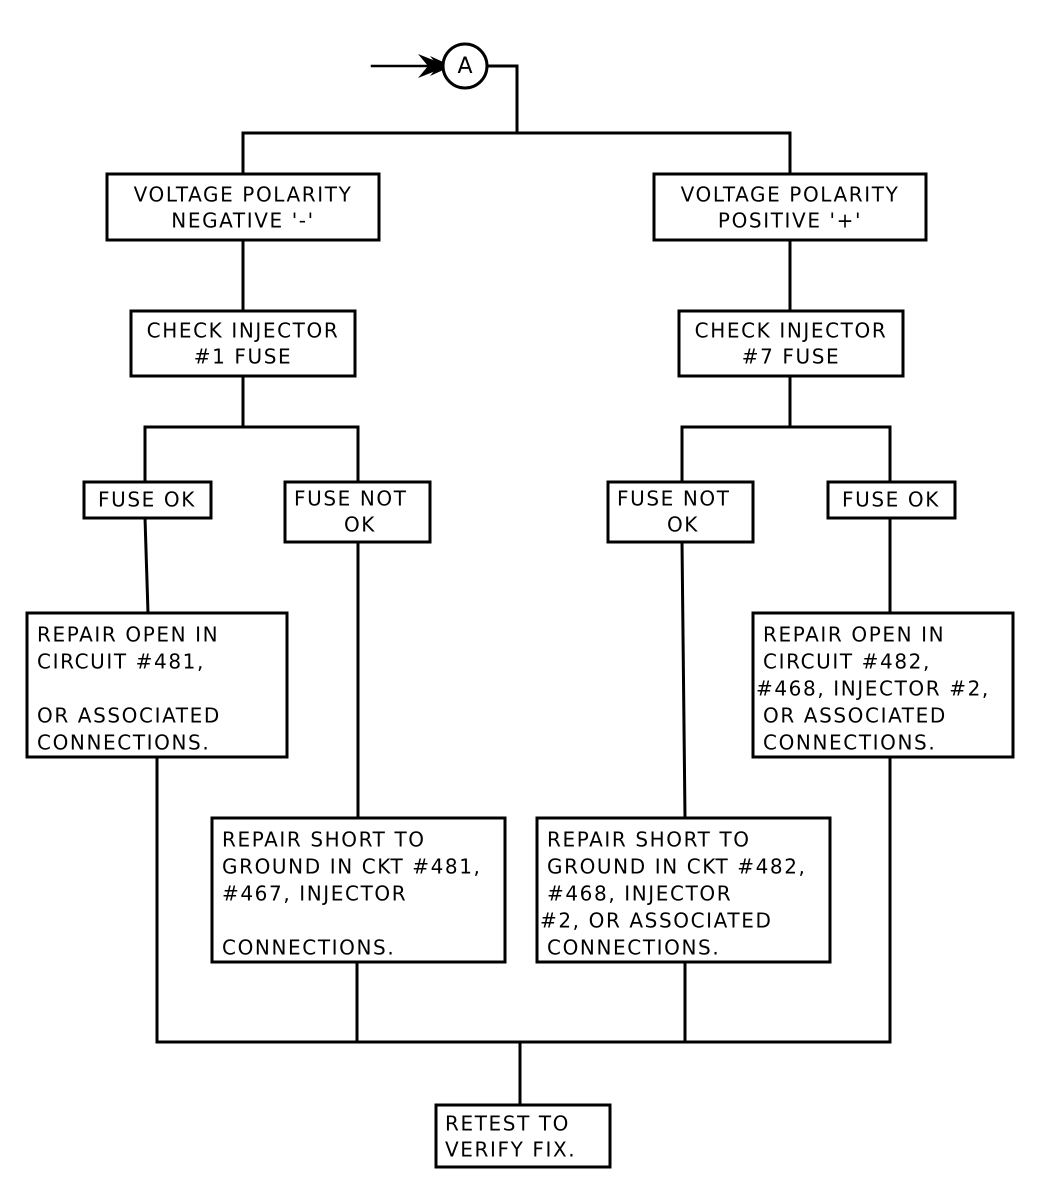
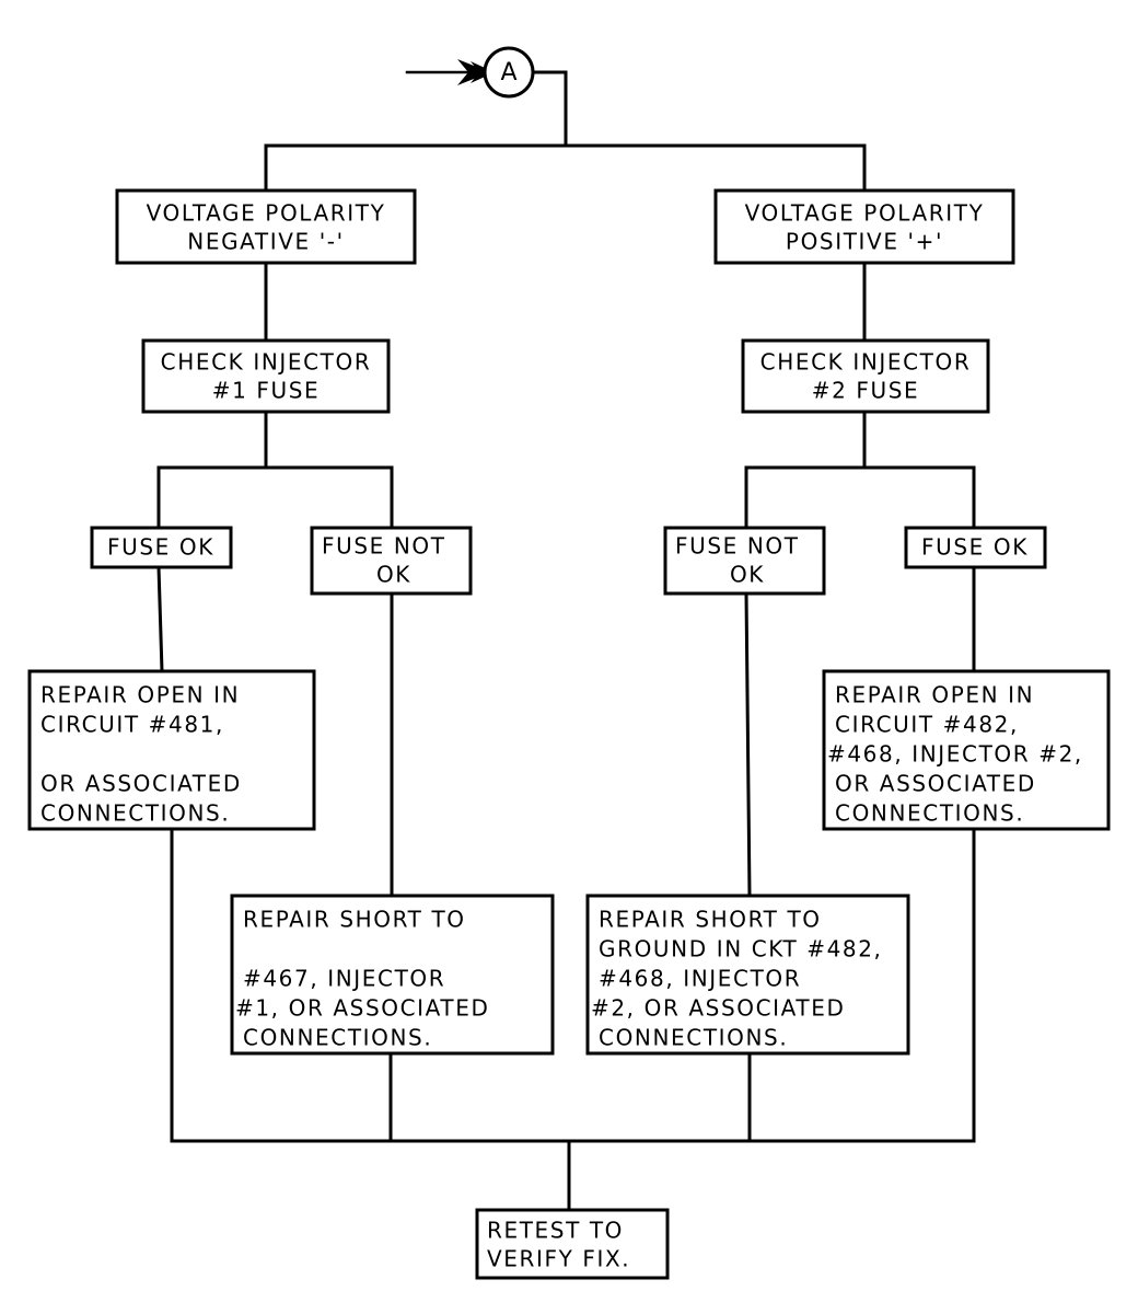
  A
  VOLTAGE POLARITY
  NEGATIVE '-'
  VOLTAGE POLARITY
  POSITIVE '+'
  CHECK INJECTOR
  #1 FUSE
  CHECK INJECTOR
- #7 FUSE
+ #2 FUSE
  FUSE OK
  FUSE NOT
  OK
  FUSE NOT
  OK
  FUSE OK
  REPAIR OPEN IN
  CIRCUIT #481,
  OR ASSOCIATED
  CONNECTIONS.
  REPAIR OPEN IN
  CIRCUIT #482,
  #468, INJECTOR #2,
  OR ASSOCIATED
  CONNECTIONS.
  REPAIR SHORT TO
- GROUND IN CKT #481,
  #467, INJECTOR
+ #1, OR ASSOCIATED
  CONNECTIONS.
  REPAIR SHORT TO
  GROUND IN CKT #482,
  #468, INJECTOR
  #2, OR ASSOCIATED
  CONNECTIONS.
  RETEST TO
  VERIFY FIX.
